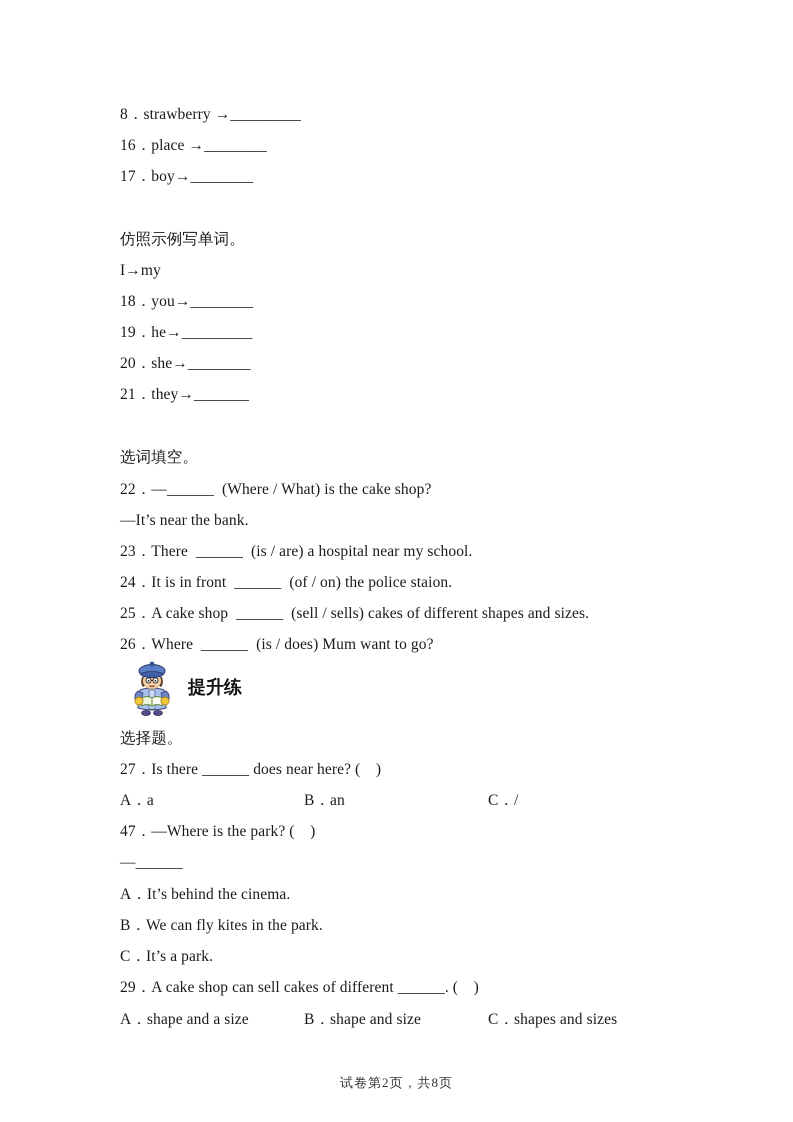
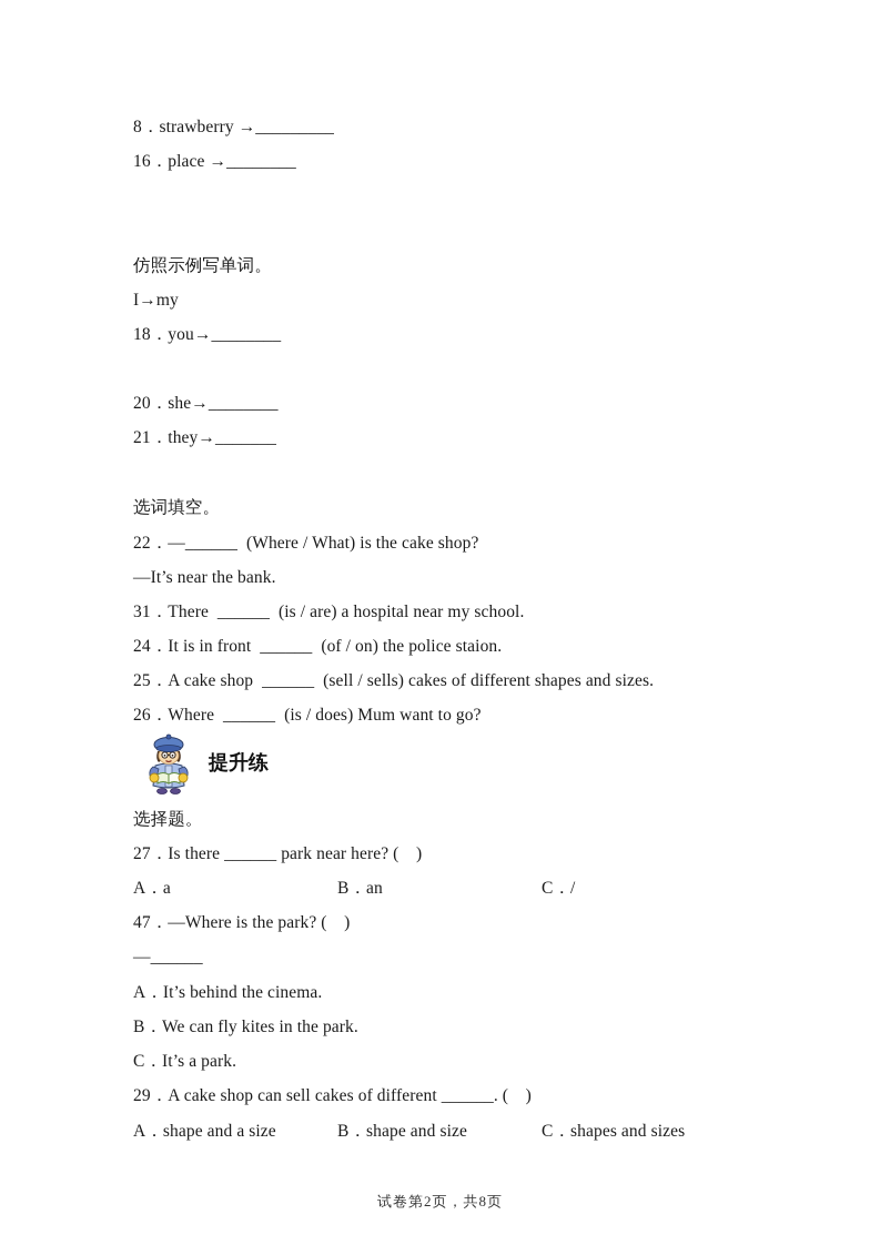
  8．strawberry →_________
  16．place →________
- 17．boy→________
  仿照示例写单词。
  I→my
  18．you→________
- 19．he→_________
  20．she→________
  21．they→_______
  选词填空。
  22．—______ (Where / What) is the cake shop?
  —It’s near the bank.
- 23．There ______ (is / are) a hospital near my school.
+ 31．There ______ (is / are) a hospital near my school.
  24．It is in front ______ (of / on) the police staion.
  25．A cake shop ______ (sell / sells) cakes of different shapes and sizes.
  26．Where ______ (is / does) Mum want to go?
  提升练
  选择题。
- 27．Is there ______ does near here? ( )
+ 27．Is there ______ park near here? ( )
  A．a
  B．an
  C．/
  47．—Where is the park? ( )
  —______
  A．It’s behind the cinema.
  B．We can fly kites in the park.
  C．It’s a park.
  29．A cake shop can sell cakes of different ______. ( )
  A．shape and a size
  B．shape and size
  C．shapes and sizes
  试卷第2页，共8页
